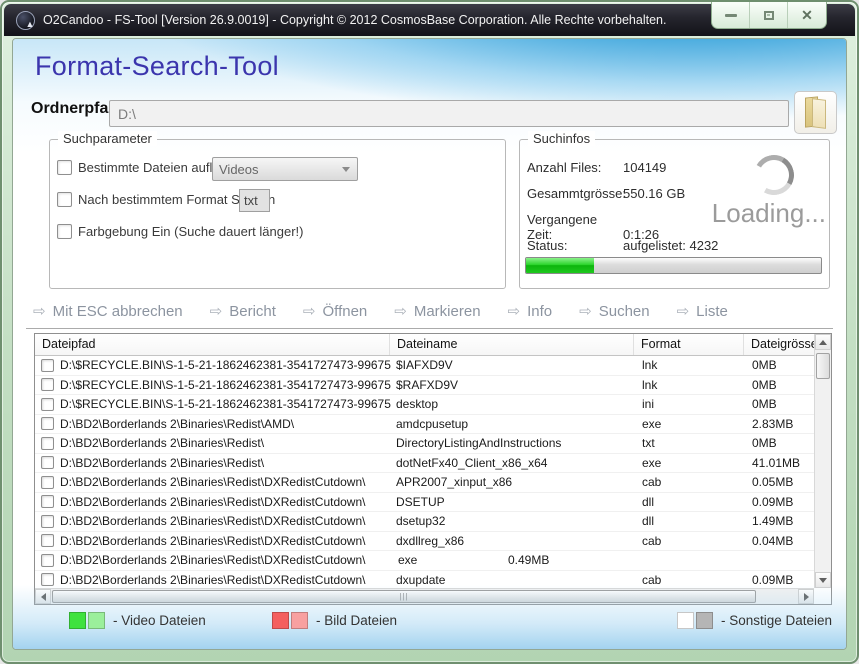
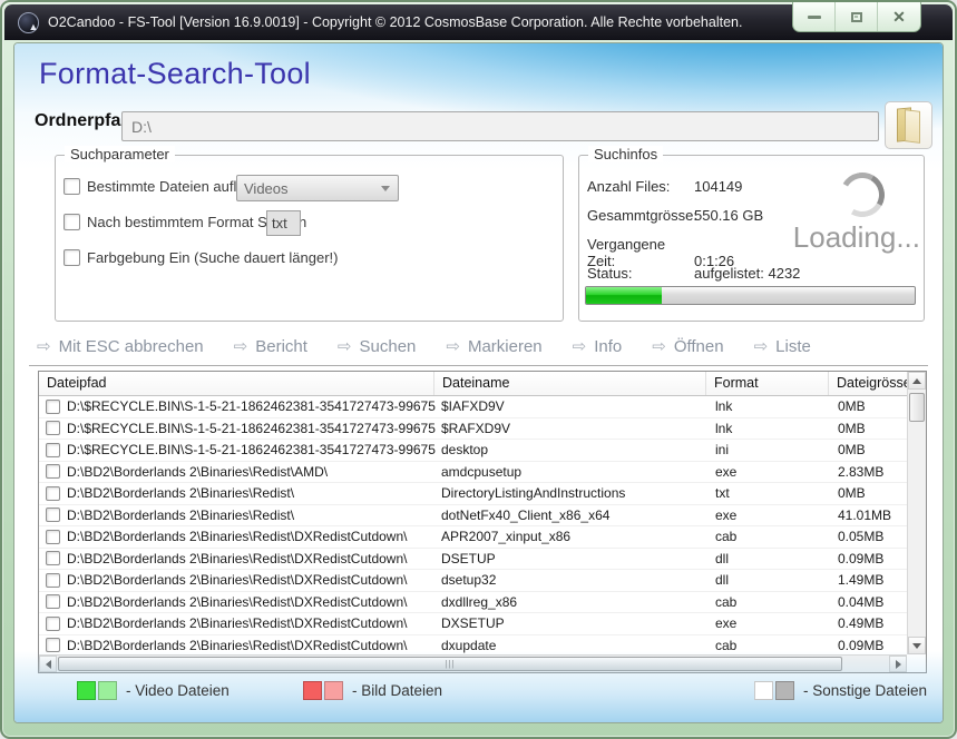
  ▲
- O2Candoo - FS-Tool [Version 26.9.0019] - Copyright © 2012 CosmosBase Corporation. Alle Rechte vorbehalten.
+ O2Candoo - FS-Tool [Version 16.9.0019] - Copyright © 2012 CosmosBase Corporation. Alle Rechte vorbehalten.
  ✕
  Format-Search-Tool
  Ordnerpfa
  D:\
  Suchparameter
  Bestimmte Dateien aufl
  Videos
  Nach bestimmtem Format Sn
  txt
  Farbgebung Ein (Suche dauert länger!)
  Suchinfos
  Anzahl Files: 104149
  Gesammtgrösse550.16 GB
  Vergangene Zeit: 0:1:26
  Status: aufgelistet: 4232
  Loading...
  ⇨
  Mit ESC abbrechen
  ⇨
  Bericht
  ⇨
- Öffnen
+ Suchen
  ⇨
  Markieren
  ⇨
  Info
  ⇨
- Suchen
+ Öffnen
  ⇨
  Liste
  Dateipfad
  Dateiname
  Format
  Dateigröss
  D:\$RECYCLE.BIN\S-1-5-21-1862462381-3541727473-99675
  $IAFXD9V
  lnk
  0MB
  D:\$RECYCLE.BIN\S-1-5-21-1862462381-3541727473-99675
  $RAFXD9V
  lnk
  0MB
  D:\$RECYCLE.BIN\S-1-5-21-1862462381-3541727473-99675
  desktop
  ini
  0MB
  D:\BD2\Borderlands 2\Binaries\Redist\AMD\
  amdcpusetup
  exe
  2.83MB
  D:\BD2\Borderlands 2\Binaries\Redist\
  DirectoryListingAndInstructions
  txt
  0MB
  D:\BD2\Borderlands 2\Binaries\Redist\
  dotNetFx40_Client_x86_x64
  exe
  41.01MB
  D:\BD2\Borderlands 2\Binaries\Redist\DXRedistCutdown\
  APR2007_xinput_x86
  cab
  0.05MB
  D:\BD2\Borderlands 2\Binaries\Redist\DXRedistCutdown\
  DSETUP
  dll
  0.09MB
  D:\BD2\Borderlands 2\Binaries\Redist\DXRedistCutdown\
  dsetup32
  dll
  1.49MB
  D:\BD2\Borderlands 2\Binaries\Redist\DXRedistCutdown\
  dxdllreg_x86
  cab
  0.04MB
  D:\BD2\Borderlands 2\Binaries\Redist\DXRedistCutdown\
+ DXSETUP
  exe
  0.49MB
  D:\BD2\Borderlands 2\Binaries\Redist\DXRedistCutdown\
  dxupdate
  cab
  0.09MB
  - Video Dateien
  - Bild Dateien
  - Sonstige Dateien
